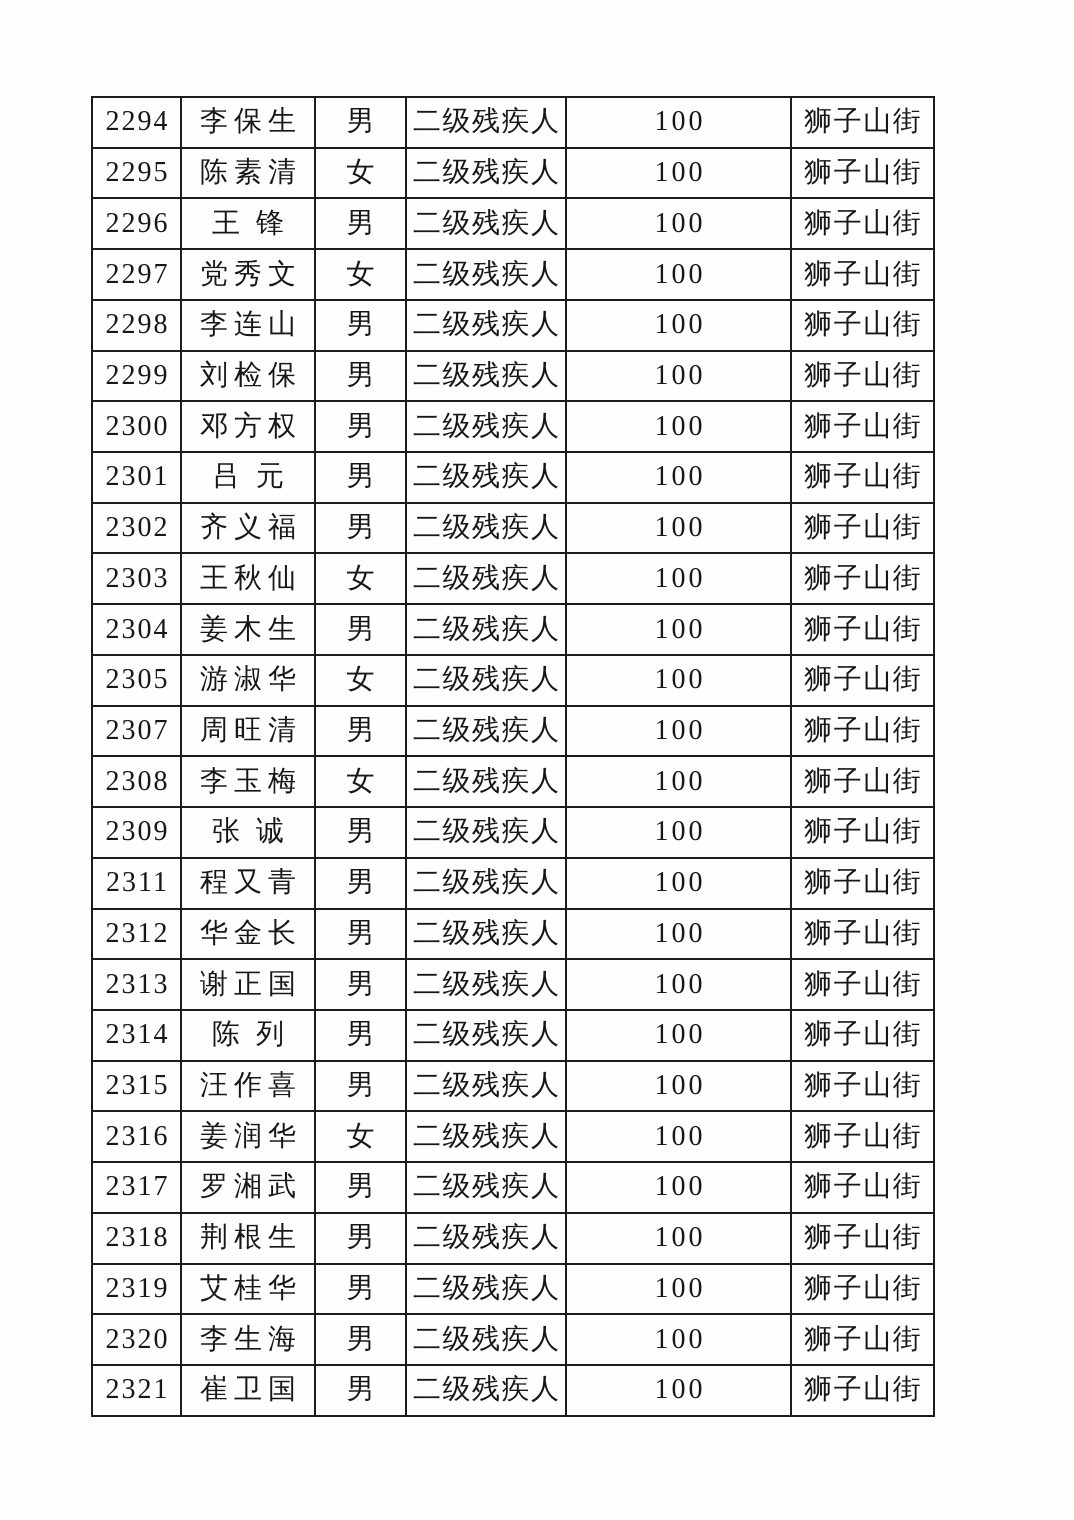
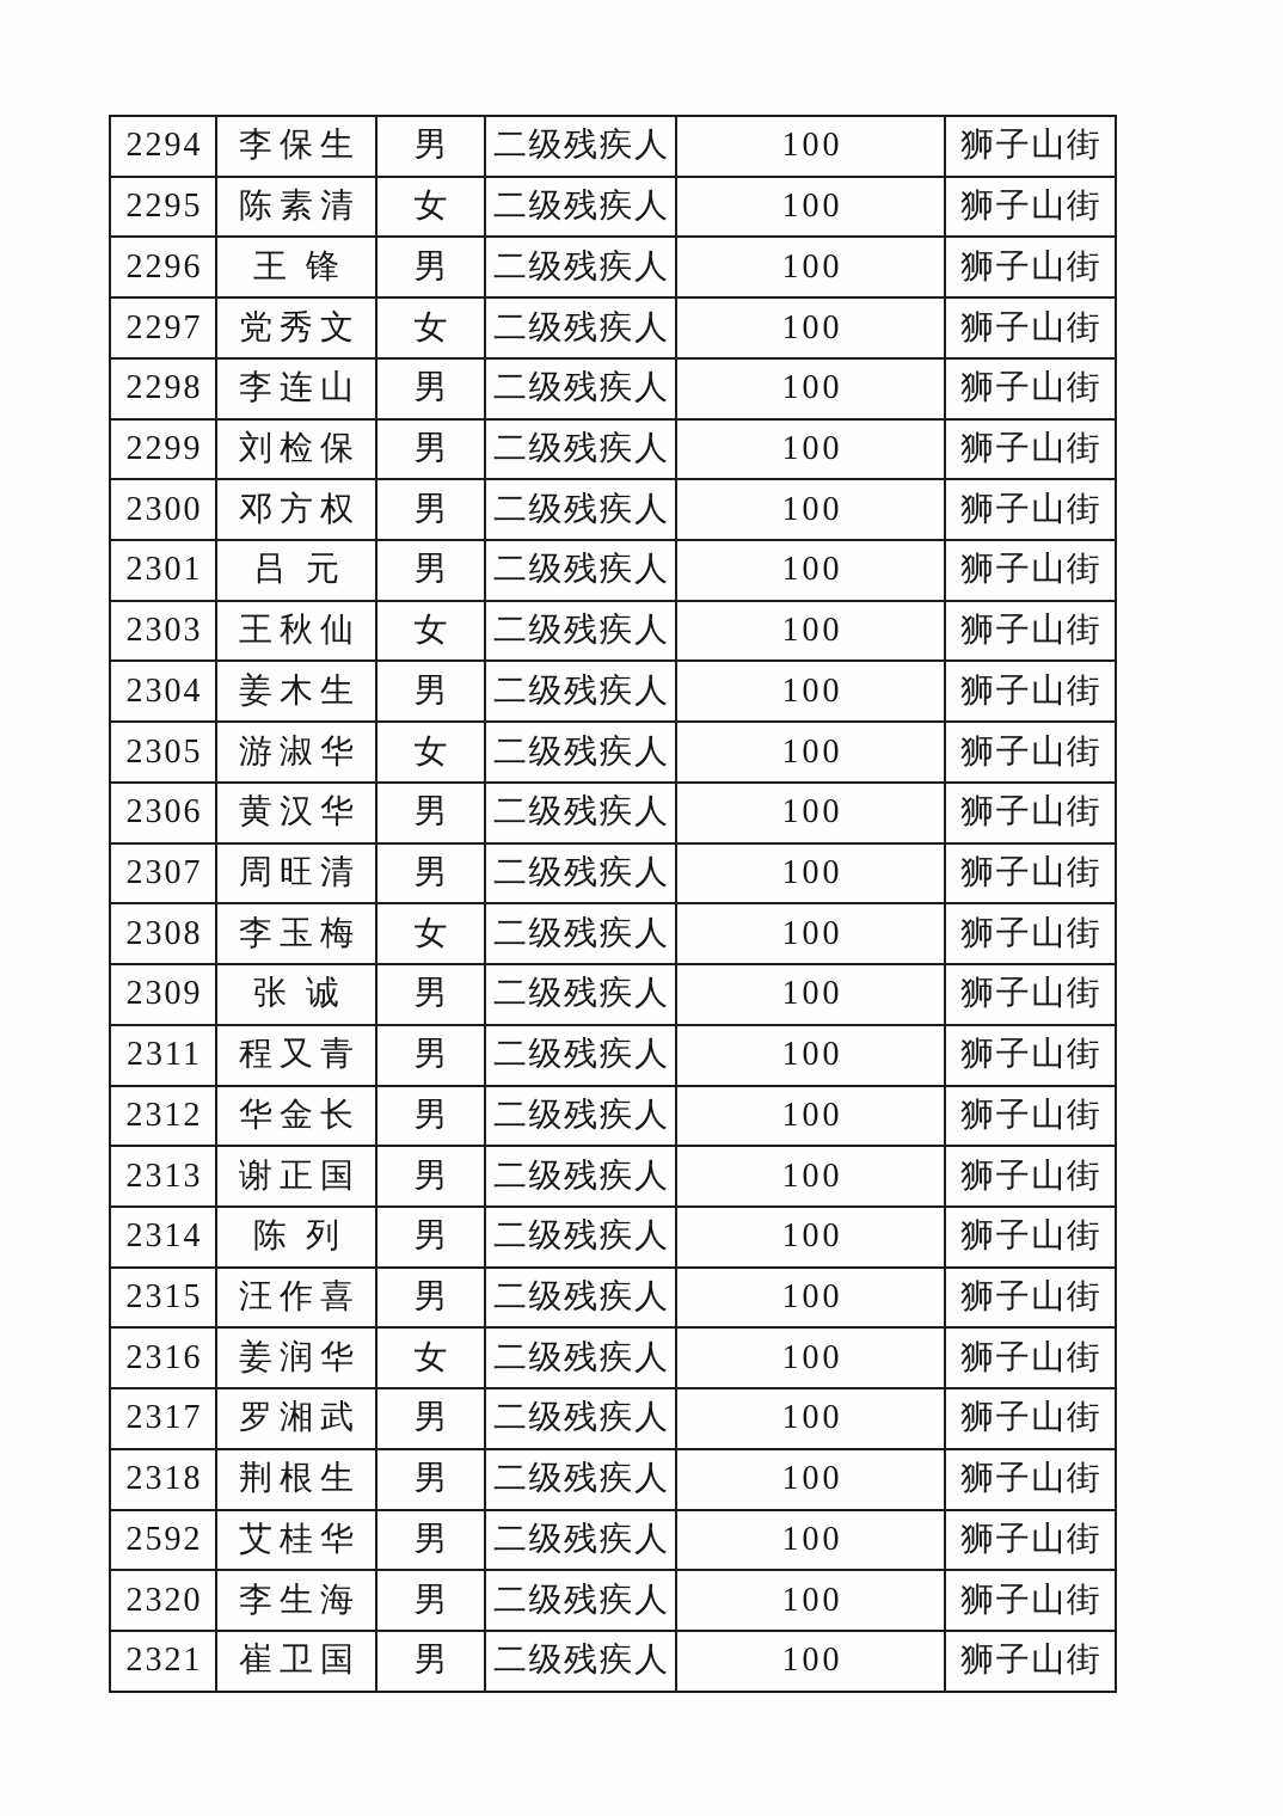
  2294	李保生	男	二级残疾人	100	狮子山街
  2295	陈素清	女	二级残疾人	100	狮子山街
  2296	王锋	男	二级残疾人	100	狮子山街
  2297	党秀文	女	二级残疾人	100	狮子山街
  2298	李连山	男	二级残疾人	100	狮子山街
  2299	刘检保	男	二级残疾人	100	狮子山街
  2300	邓方权	男	二级残疾人	100	狮子山街
  2301	吕元	男	二级残疾人	100	狮子山街
- 2302	齐义福	男	二级残疾人	100	狮子山街
  2303	王秋仙	女	二级残疾人	100	狮子山街
  2304	姜木生	男	二级残疾人	100	狮子山街
  2305	游淑华	女	二级残疾人	100	狮子山街
+ 2306	黄汉华	男	二级残疾人	100	狮子山街
  2307	周旺清	男	二级残疾人	100	狮子山街
  2308	李玉梅	女	二级残疾人	100	狮子山街
  2309	张诚	男	二级残疾人	100	狮子山街
  2311	程又青	男	二级残疾人	100	狮子山街
  2312	华金长	男	二级残疾人	100	狮子山街
  2313	谢正国	男	二级残疾人	100	狮子山街
  2314	陈列	男	二级残疾人	100	狮子山街
  2315	汪作喜	男	二级残疾人	100	狮子山街
  2316	姜润华	女	二级残疾人	100	狮子山街
  2317	罗湘武	男	二级残疾人	100	狮子山街
  2318	荆根生	男	二级残疾人	100	狮子山街
- 2319	艾桂华	男	二级残疾人	100	狮子山街
+ 2592	艾桂华	男	二级残疾人	100	狮子山街
  2320	李生海	男	二级残疾人	100	狮子山街
  2321	崔卫国	男	二级残疾人	100	狮子山街
